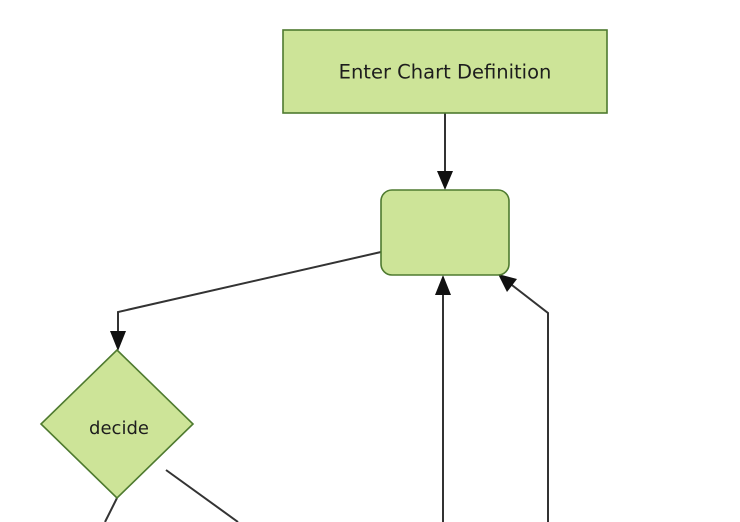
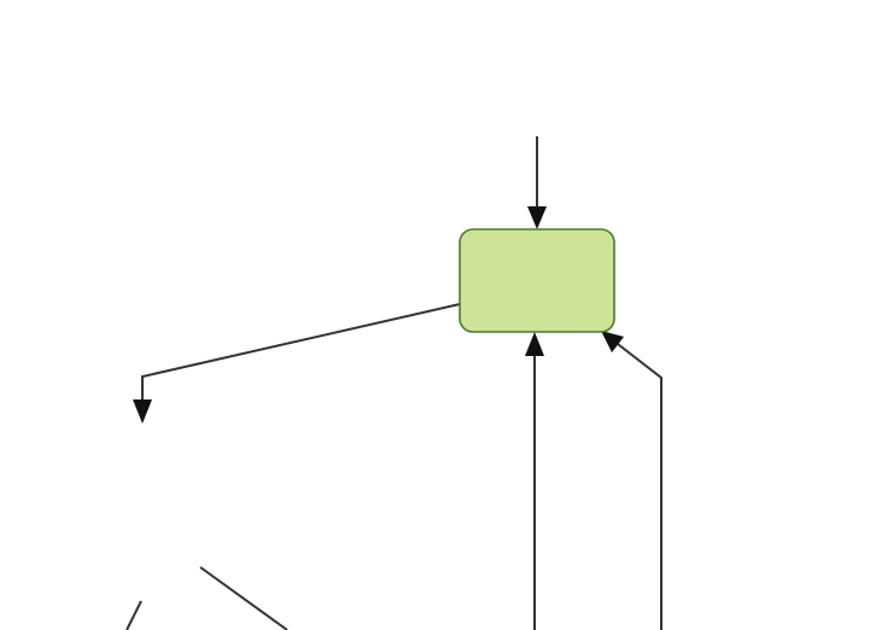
- Enter Chart Definition
- decide
